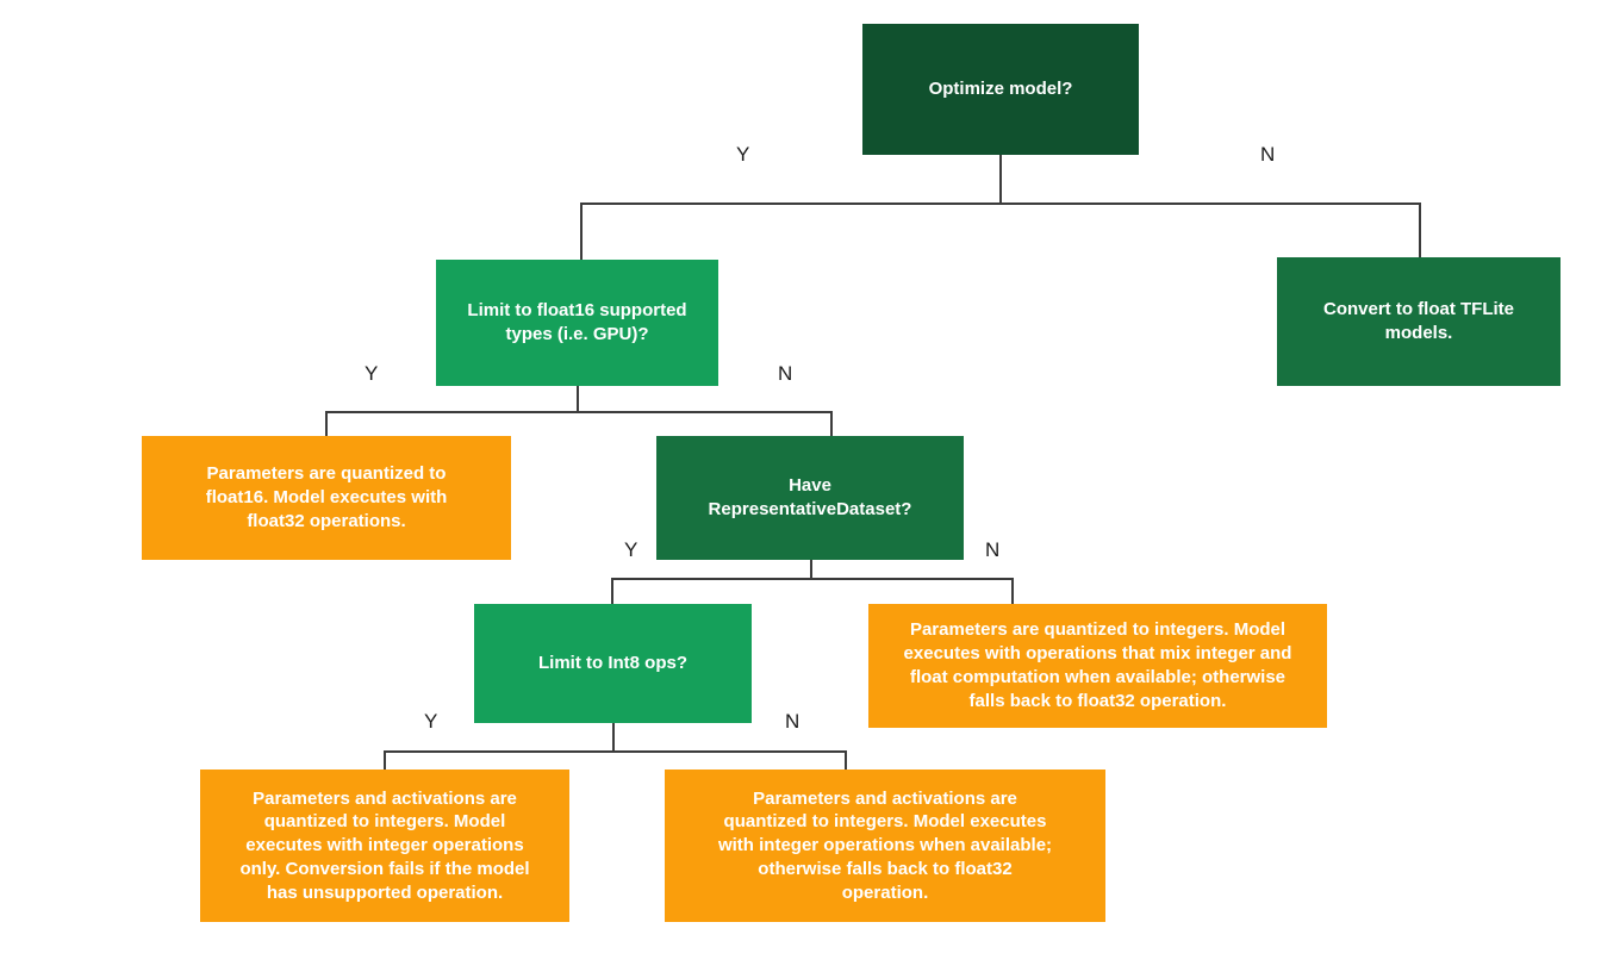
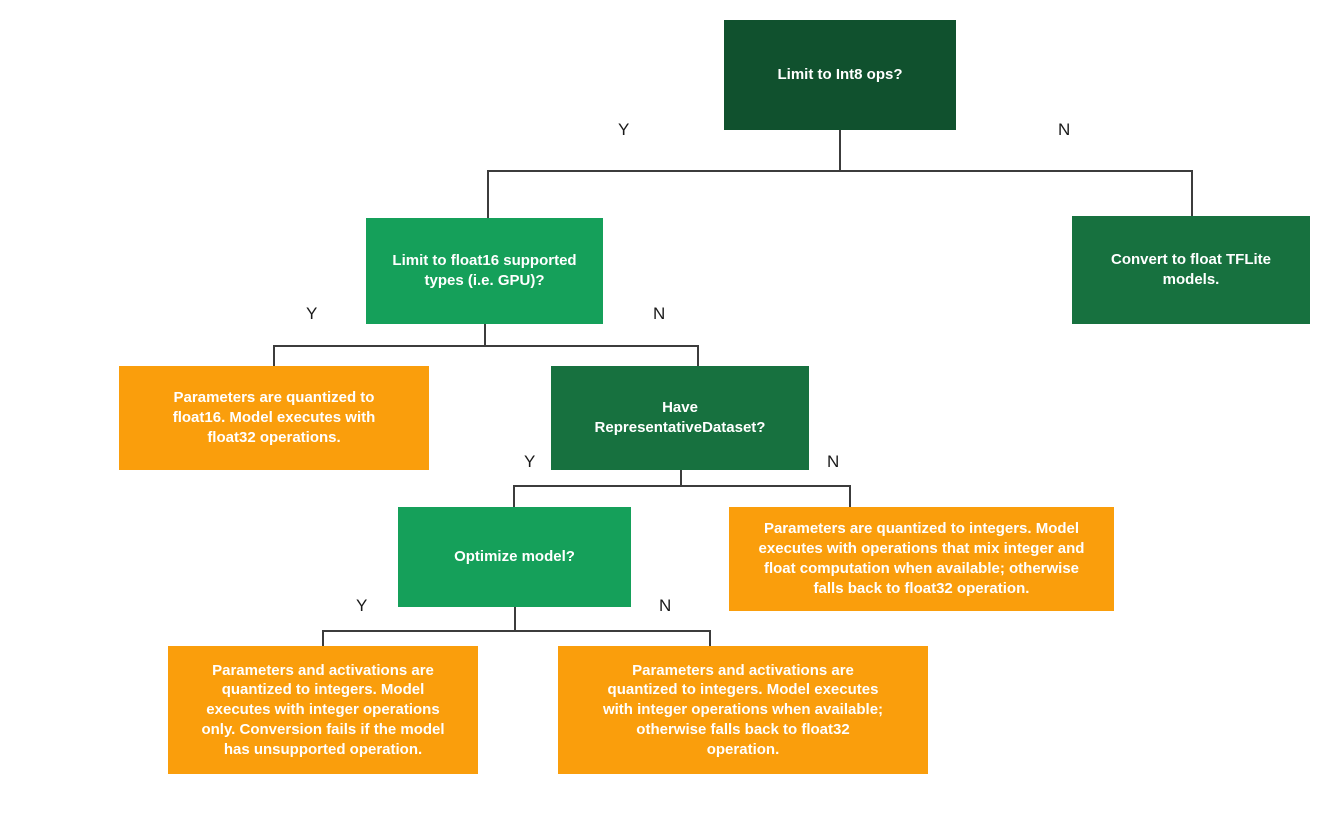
- Optimize model?
+ Limit to Int8 ops?
  Limit to float16 supported
  types (i.e. GPU)?
  Convert to float TFLite
  models.
  Parameters are quantized to
  float16. Model executes with
  float32 operations.
  Have
  RepresentativeDataset?
- Limit to Int8 ops?
+ Optimize model?
  Parameters are quantized to integers. Model
  executes with operations that mix integer and
  float computation when available; otherwise
  falls back to float32 operation.
  Parameters and activations are
  quantized to integers. Model
  executes with integer operations
  only. Conversion fails if the model
  has unsupported operation.
  Parameters and activations are
  quantized to integers. Model executes
  with integer operations when available;
  otherwise falls back to float32
  operation.
  Y
  N
  Y
  N
  Y
  N
  Y
  N
